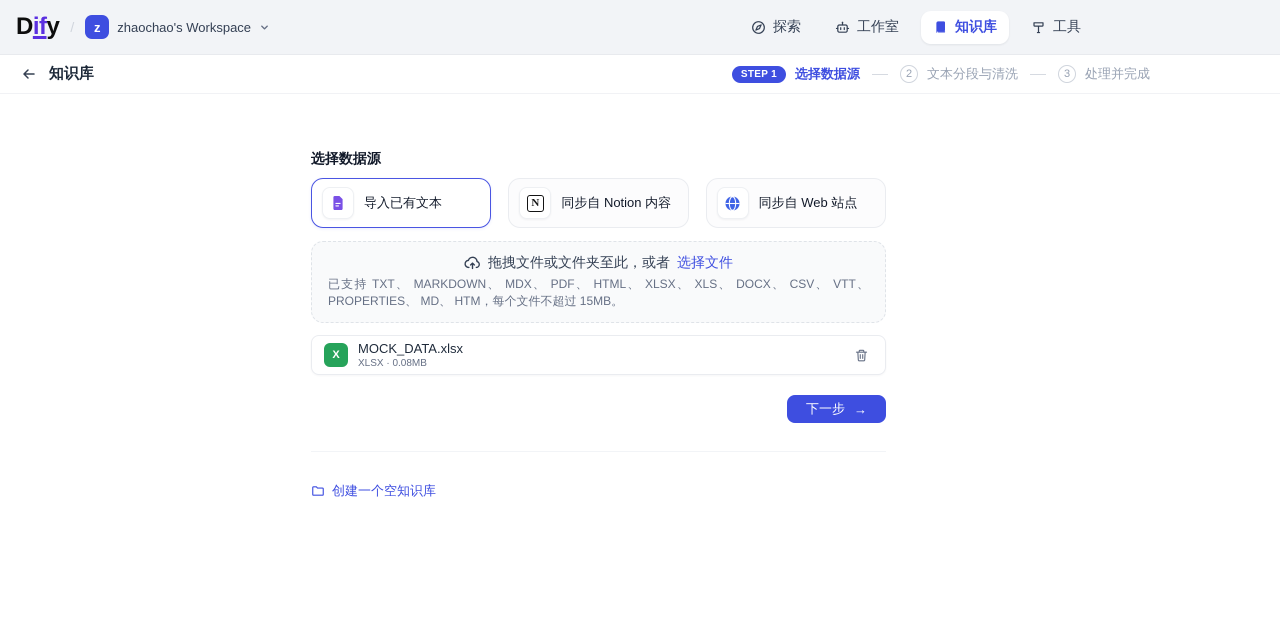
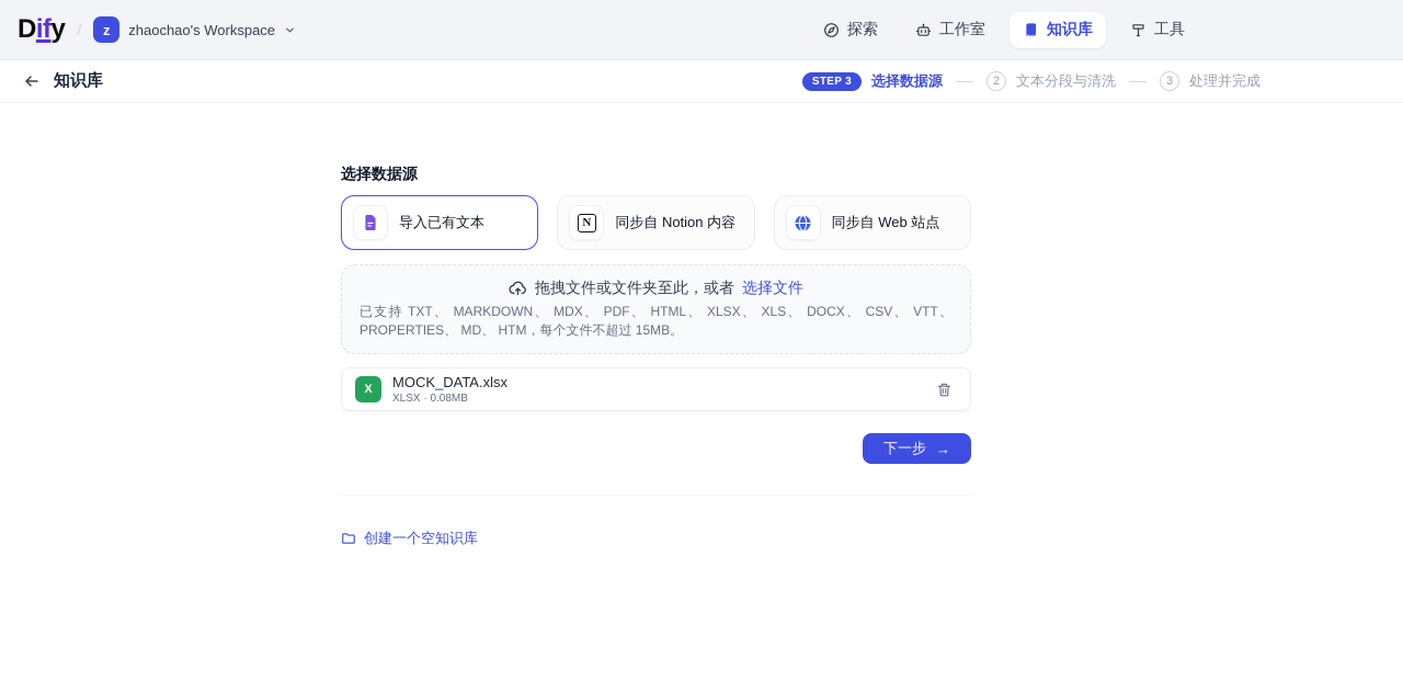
  Dify
  /
  z
  zhaochao's Workspace
  探索
  工作室
  知识库
  工具
  知识库
- STEP 1
+ STEP 3
  选择数据源
  2
  文本分段与清洗
  3
  处理并完成
  选择数据源
  导入已有文本
  N
  同步自 Notion 内容
  同步自 Web 站点
  拖拽文件或文件夹至此，或者
  选择文件
  已支持 TXT、 MARKDOWN、 MDX、 PDF、 HTML、 XLSX、 XLS、 DOCX、 CSV、 VTT、 PROPERTIES、 MD、 HTM，每个文件不超过 15MB。
  X
  MOCK_DATA.xlsx
  XLSX · 0.08MB
  下一步
  →
  创建一个空知识库
